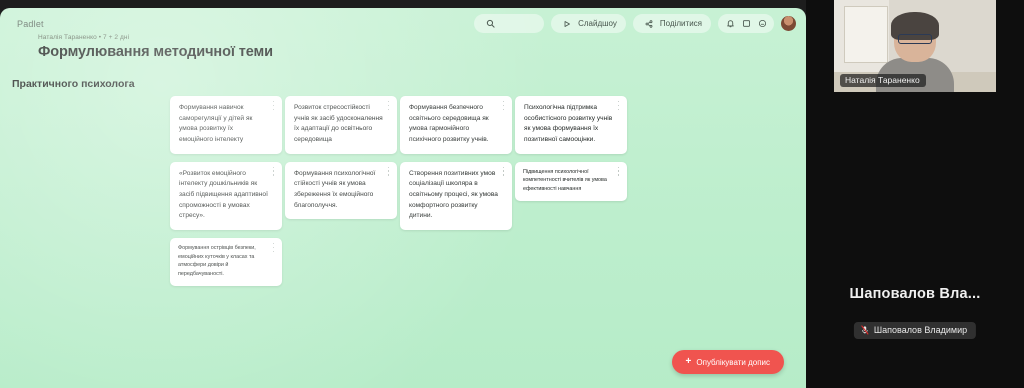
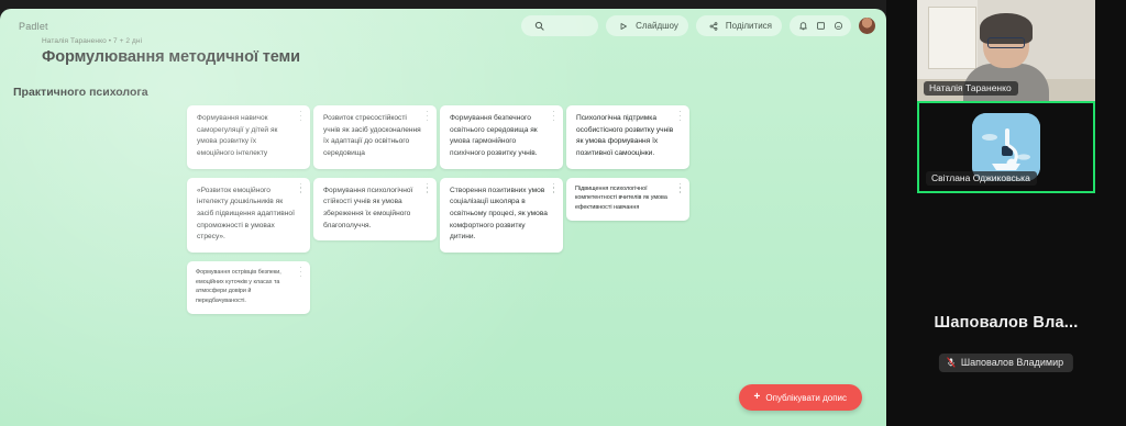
  Наталія Тараненко
+ Світлана Оджиковська
  Шаповалов Вла...
  Шаповалов Владимир
